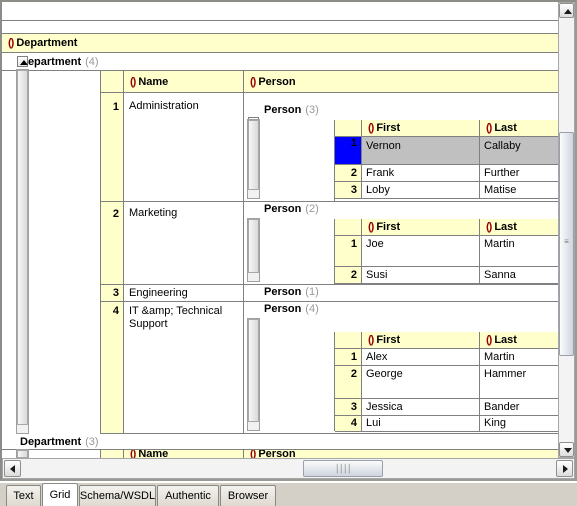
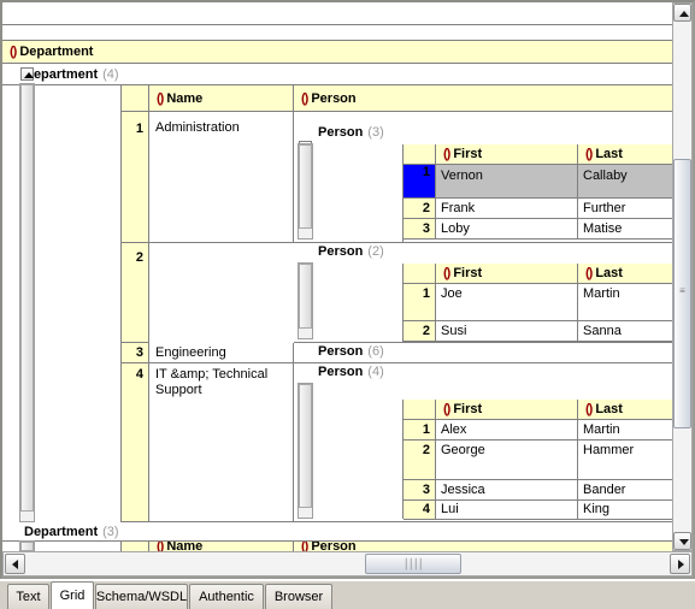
  ()
  Department
  epartment
  (4)
  ()
  Name
  ()
  Person
  1
  Administration
  Person
  (3)
  ()
  First
  ()
  Last
  1
  Vernon
  Callaby
  2
  Frank
  Further
  3
  Loby
  Matise
  2
- Marketing
  Person
  (2)
  ()
  First
  ()
  Last
  1
  Joe
  Martin
  2
  Susi
  Sanna
  3
  Engineering
  Person
- (1)
+ (6)
  4
  IT &amp; Technical Support
  Person
  (4)
  ()
  First
  ()
  Last
  1
  Alex
  Martin
  2
  George
  Hammer
  3
  Jessica
  Bander
  4
  Lui
  King
  Department
  (3)
  ()
  Name
  ()
  Person
  ≡
  ││││
  Text
  Grid
  Schema/WSDL
  Authentic
  Browser
